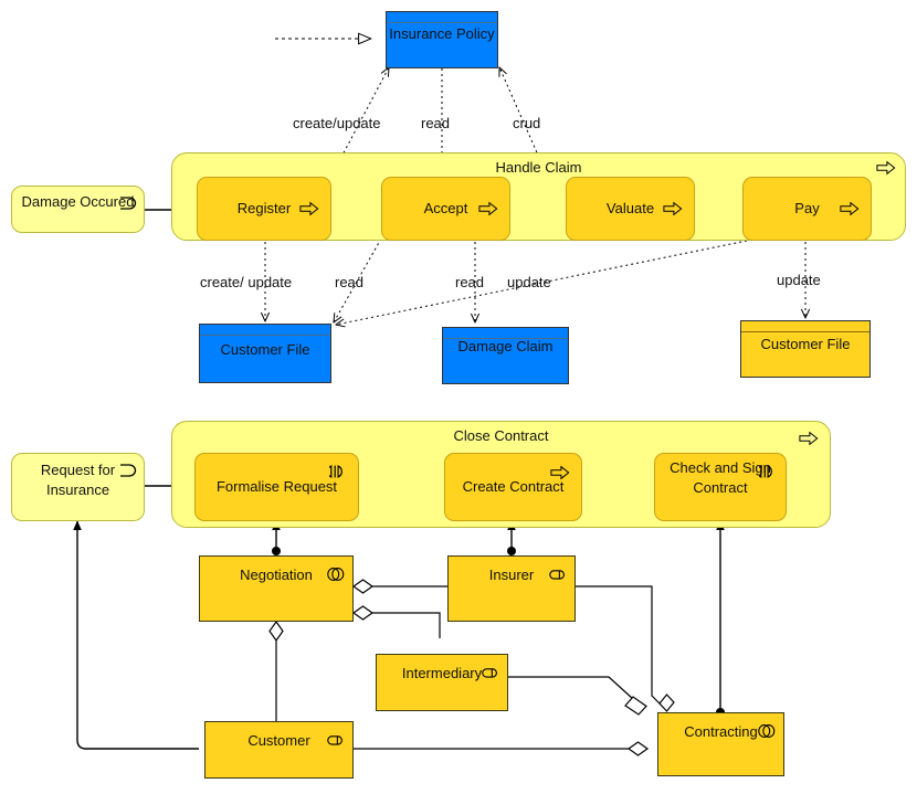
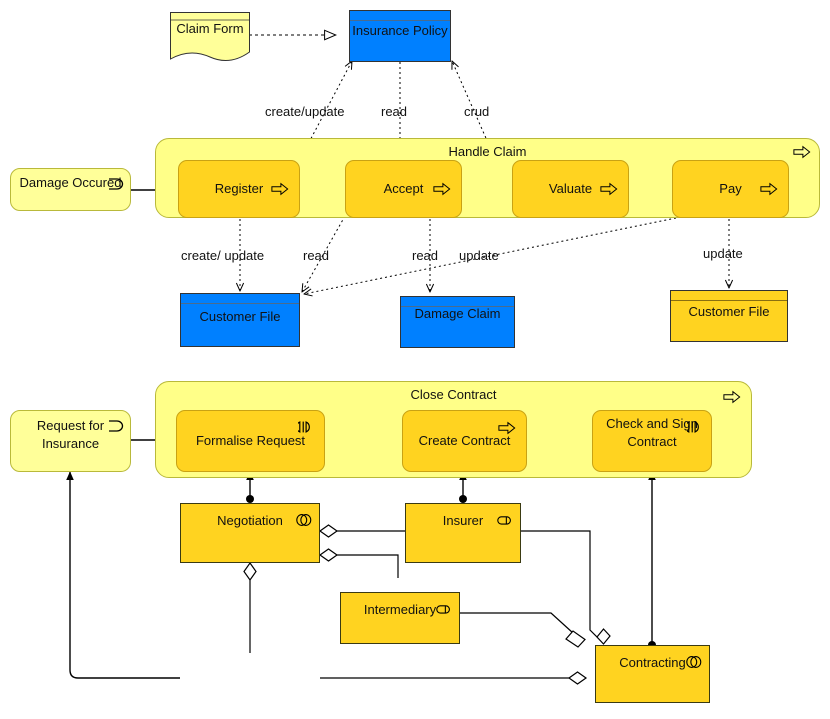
+ Claim Form
  Insurance Policy
  create/update
  read
  crud
  Handle Claim
  Damage Occured
  Register
  Accept
  Valuate
  Pay
  create/ update
  read
  read
  update
  update
  Customer File
  Damage Claim
  Customer File
  Close Contract
  Request for Insurance
  Formalise Request
  Create Contract
  Check and Sin Contract
  Negotiation
  Insurer
  Intermediary
- Customer
  Contracting
